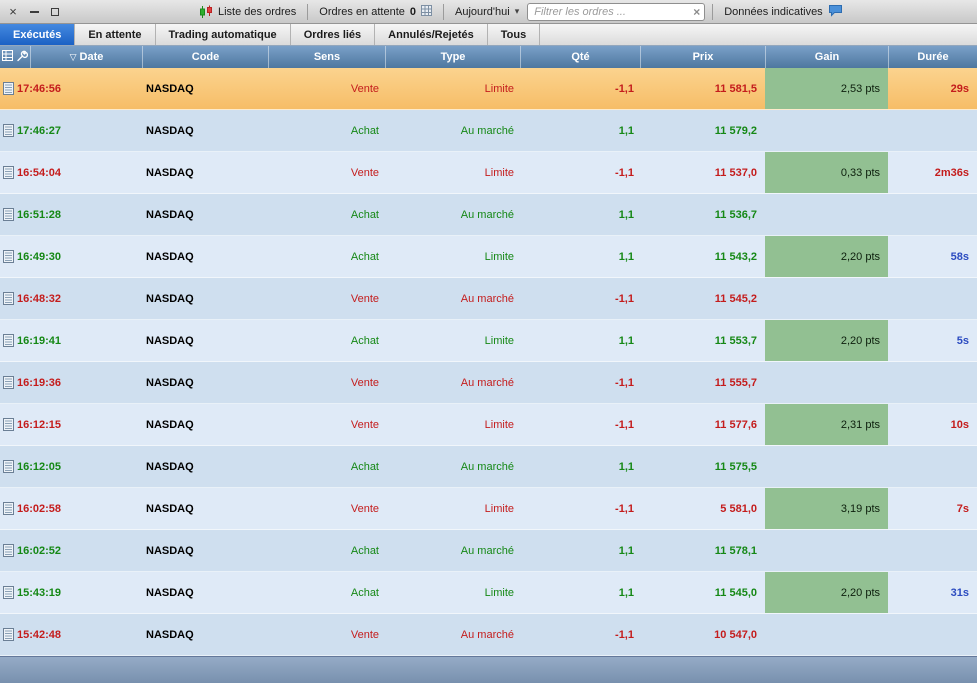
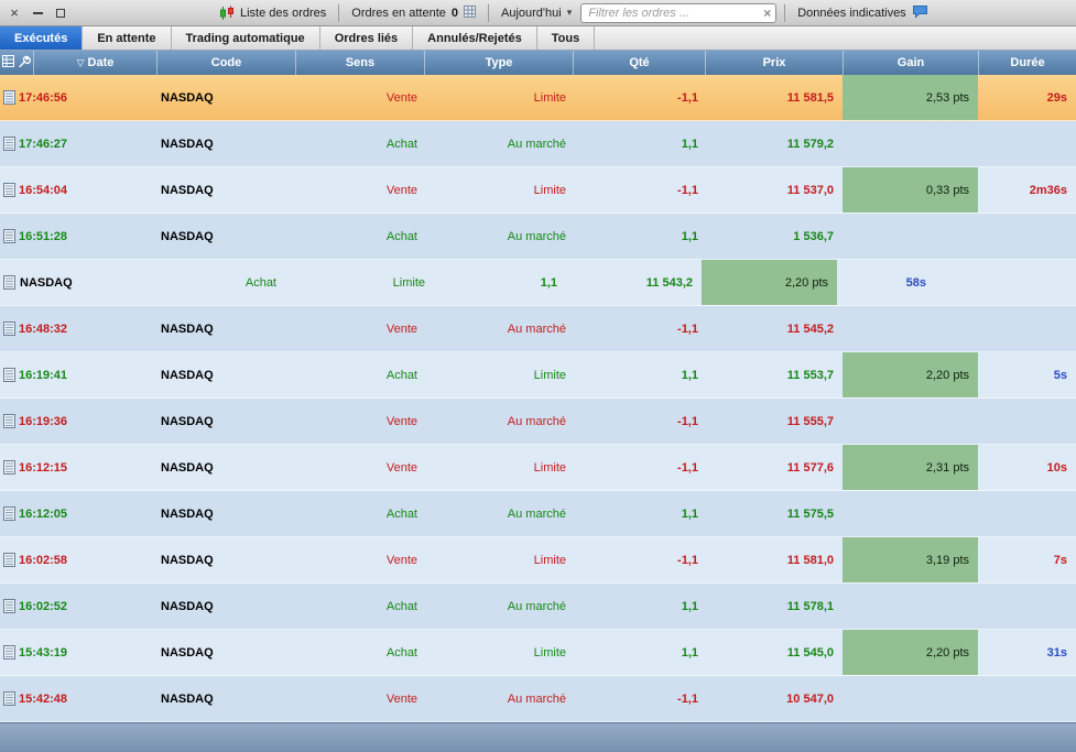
  ×
  Liste des ordres
  Ordres en attente
  0
  Aujourd'hui
  ▾
  Filtrer les ordres ...
  ×
  Données indicatives
  Exécutés
  En attente
  Trading automatique
  Ordres liés
  Annulés/Rejetés
  Tous
  ▽
  Date
  Code
  Sens
  Type
  Qté
  Prix
  Gain
  Durée
  17:46:56
  NASDAQ
  Vente
  Limite
  -1,1
  11 581,5
  2,53 pts
  29s
  17:46:27
  NASDAQ
  Achat
  Au marché
  1,1
  11 579,2
  16:54:04
  NASDAQ
  Vente
  Limite
  -1,1
  11 537,0
  0,33 pts
  2m36s
  16:51:28
  NASDAQ
  Achat
  Au marché
  1,1
- 11 536,7
+ 1 536,7
- 16:49:30
  NASDAQ
  Achat
  Limite
  1,1
  11 543,2
  2,20 pts
  58s
  16:48:32
  NASDAQ
  Vente
  Au marché
  -1,1
  11 545,2
  16:19:41
  NASDAQ
  Achat
  Limite
  1,1
  11 553,7
  2,20 pts
  5s
  16:19:36
  NASDAQ
  Vente
  Au marché
  -1,1
  11 555,7
  16:12:15
  NASDAQ
  Vente
  Limite
  -1,1
  11 577,6
  2,31 pts
  10s
  16:12:05
  NASDAQ
  Achat
  Au marché
  1,1
  11 575,5
  16:02:58
  NASDAQ
  Vente
  Limite
  -1,1
- 5 581,0
+ 11 581,0
  3,19 pts
  7s
  16:02:52
  NASDAQ
  Achat
  Au marché
  1,1
  11 578,1
  15:43:19
  NASDAQ
  Achat
  Limite
  1,1
  11 545,0
  2,20 pts
  31s
  15:42:48
  NASDAQ
  Vente
  Au marché
  -1,1
  10 547,0
